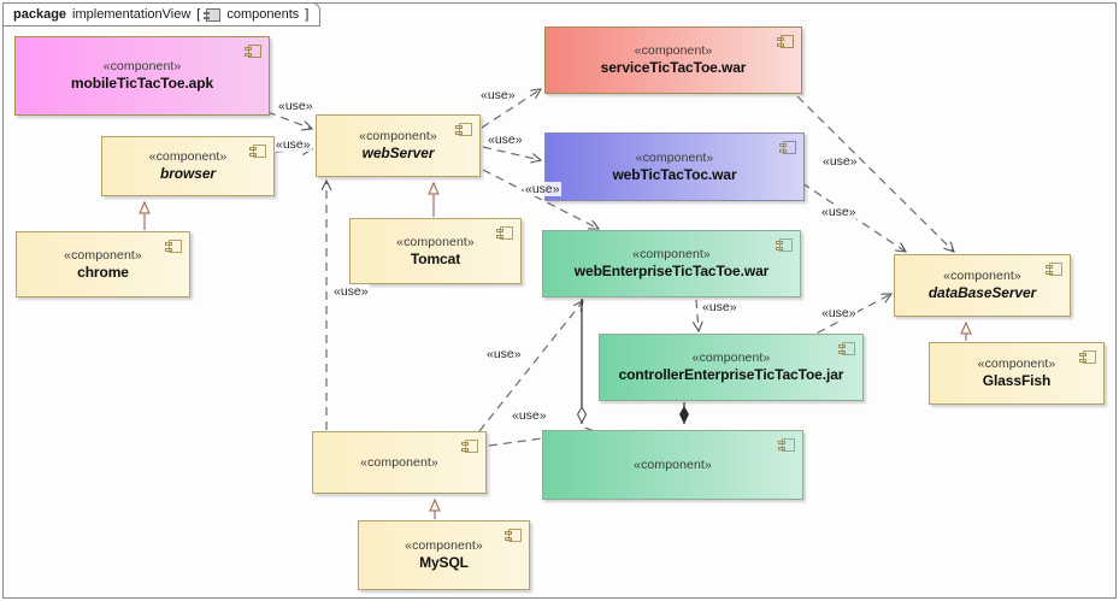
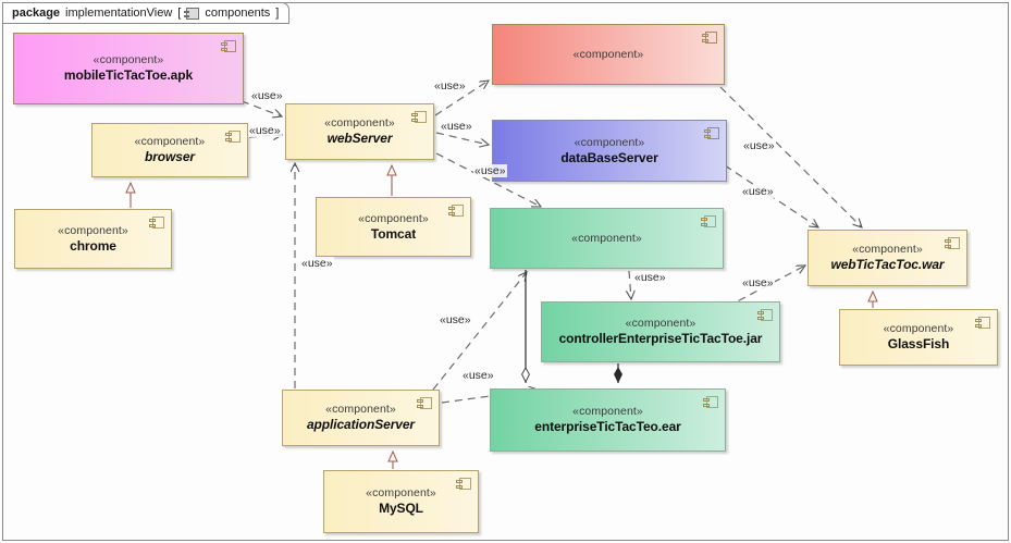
  package
  implementationView
  [
  components
  ]
  «component»
  mobileTicTacToe.apk
  «component»
  browser
  «component»
  chrome
  «component»
  webServer
  «component»
  Tomcat
  «component»
+ applicationServer
  «component»
  MySQL
  «component»
- serviceTicTacToe.war
  «component»
- webTicTacToc.war
+ dataBaseServer
  «component»
- webEnterpriseTicTacToe.war
  «component»
  controllerEnterpriseTicTacToe.jar
  «component»
+ enterpriseTicTacTeo.ear
  «component»
- dataBaseServer
+ webTicTacToc.war
  «component»
  GlassFish
  «use»
  «use»
  «use»
  «use»
  «use»
  «use»
  «use»
  «use»
  «use»
  «use»
  «use»
  «use»
